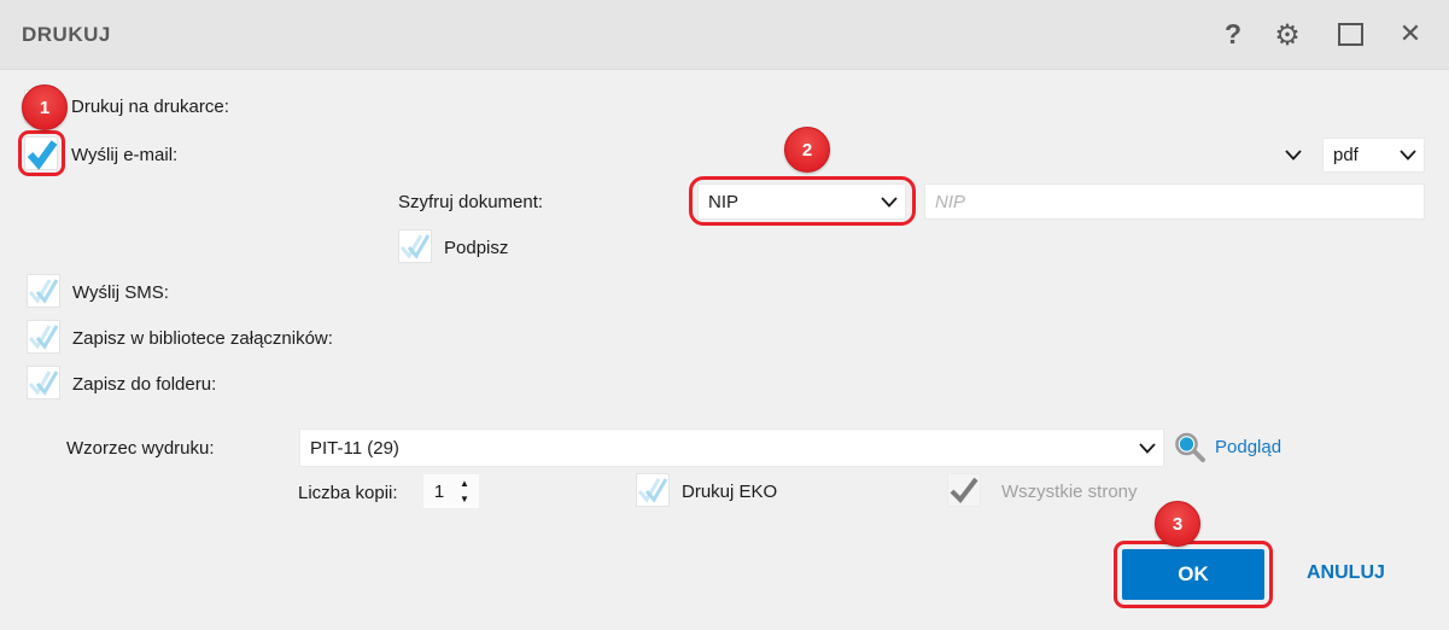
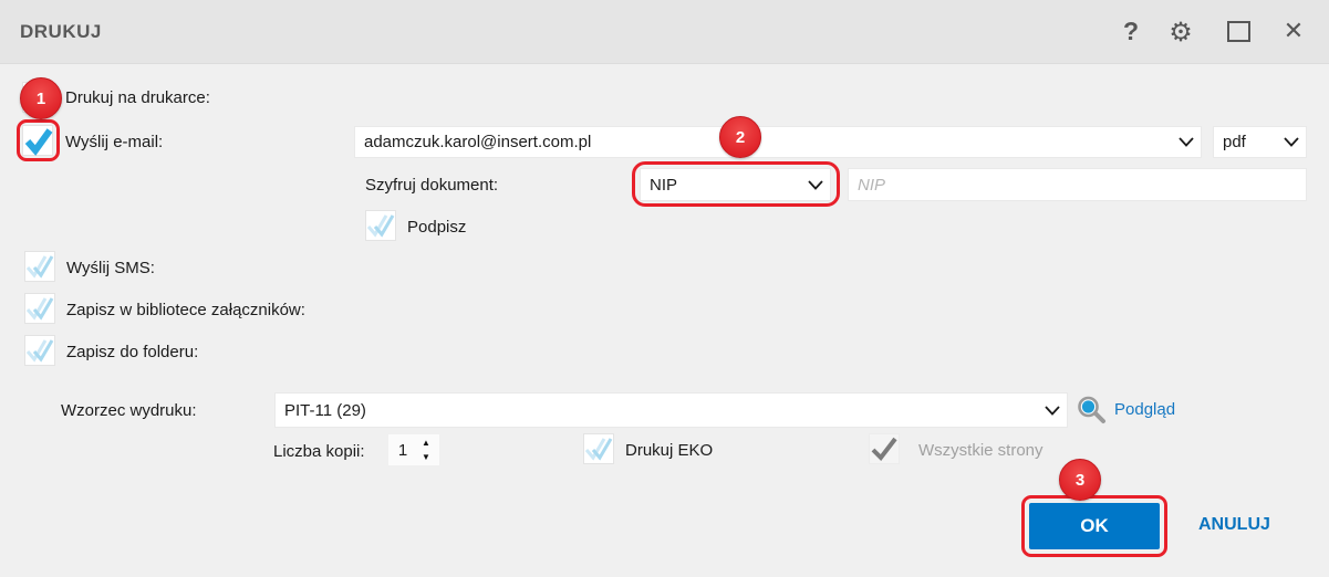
  DRUKUJ
  ?
  ⚙
  ✕
  1
  Drukuj na drukarce:
  Wyślij e-mail:
+ adamczuk.karol@insert.com.pl
  pdf
  2
  Szyfruj dokument:
  NIP
  NIP
  Podpisz
  Wyślij SMS:
  Zapisz w bibliotece załączników:
  Zapisz do folderu:
  Wzorzec wydruku:
  PIT-11 (29)
  Podgląd
  Liczba kopii:
  1
  ▲
  ▼
  Drukuj EKO
  Wszystkie strony
  3
  OK
  ANULUJ
